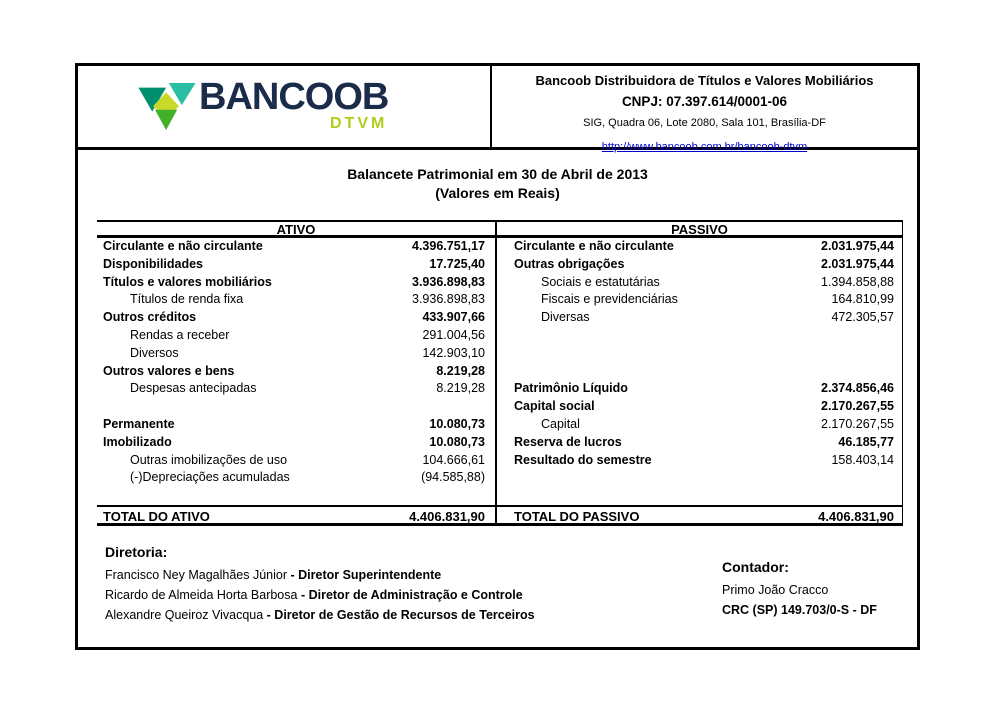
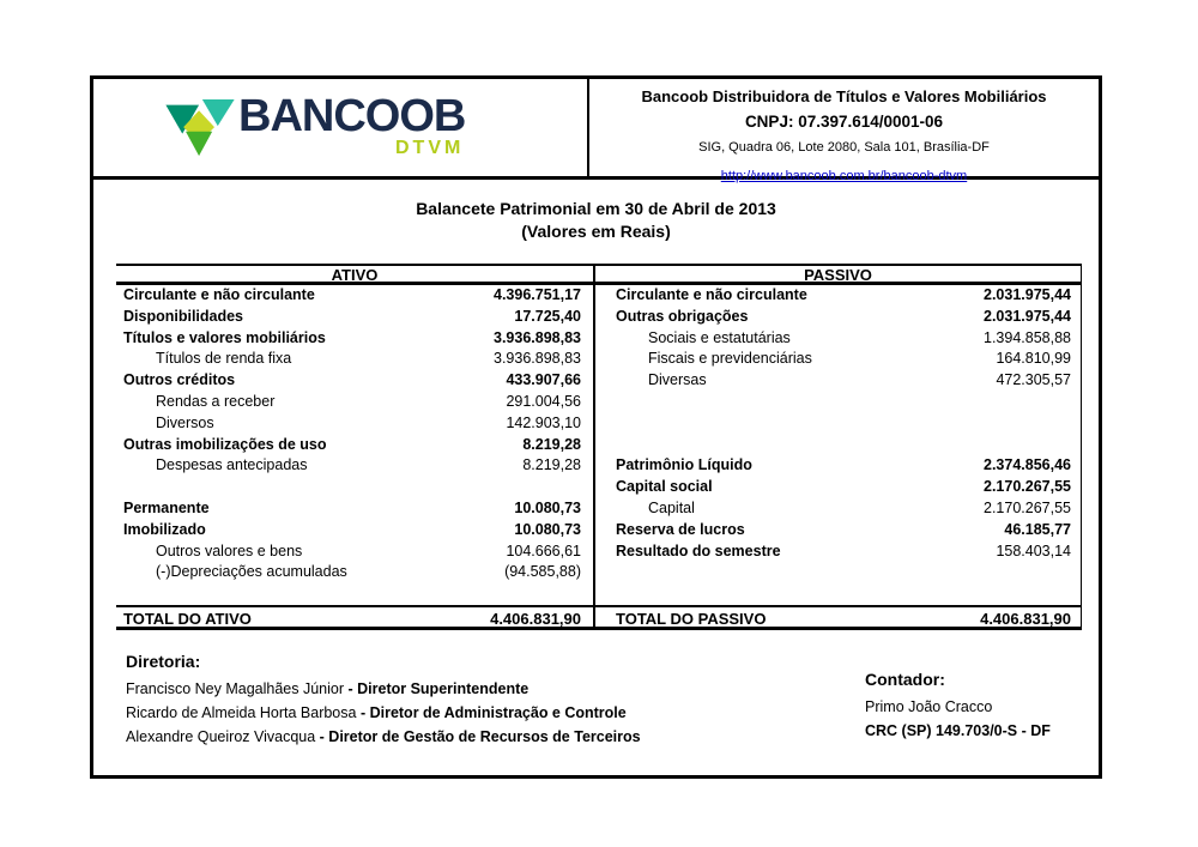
  BANCOOB
  DTVM
  Bancoob Distribuidora de Títulos e Valores Mobiliários
  CNPJ: 07.397.614/0001-06
  SIG, Quadra 06, Lote 2080, Sala 101, Brasília-DF
  http://www.bancoob.com.br/bancoob-dtvm
  Balancete Patrimonial em 30 de Abril de 2013
  (Valores em Reais)
  ATIVO
  PASSIVO
  Circulante e não circulante
  4.396.751,17
  Disponibilidades
  17.725,40
  Títulos e valores mobiliários
  3.936.898,83
  Títulos de renda fixa
  3.936.898,83
  Outros créditos
  433.907,66
  Rendas a receber
  291.004,56
  Diversos
  142.903,10
- Outros valores e bens
+ Outras imobilizações de uso
  8.219,28
  Despesas antecipadas
  8.219,28
  Permanente
  10.080,73
  Imobilizado
  10.080,73
- Outras imobilizações de uso
+ Outros valores e bens
  104.666,61
  (-)Depreciações acumuladas
  (94.585,88)
  Circulante e não circulante
  2.031.975,44
  Outras obrigações
  2.031.975,44
  Sociais e estatutárias
  1.394.858,88
  Fiscais e previdenciárias
  164.810,99
  Diversas
  472.305,57
  Patrimônio Líquido
  2.374.856,46
  Capital social
  2.170.267,55
  Capital
  2.170.267,55
  Reserva de lucros
  46.185,77
  Resultado do semestre
  158.403,14
  TOTAL DO ATIVO
  4.406.831,90
  TOTAL DO PASSIVO
  4.406.831,90
  Diretoria:
  Francisco Ney Magalhães Júnior - Diretor Superintendente
  Ricardo de Almeida Horta Barbosa - Diretor de Administração e Controle
  Alexandre Queiroz Vivacqua - Diretor de Gestão de Recursos de Terceiros
  Contador:
  Primo João Cracco
  CRC (SP) 149.703/0-S - DF
